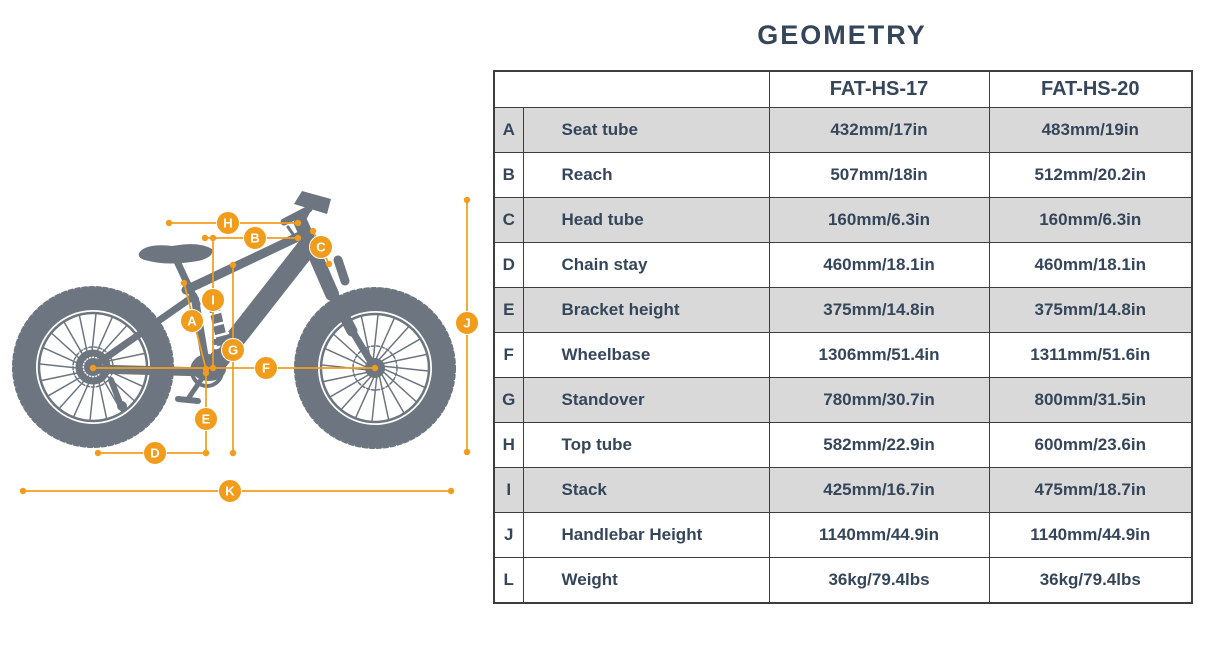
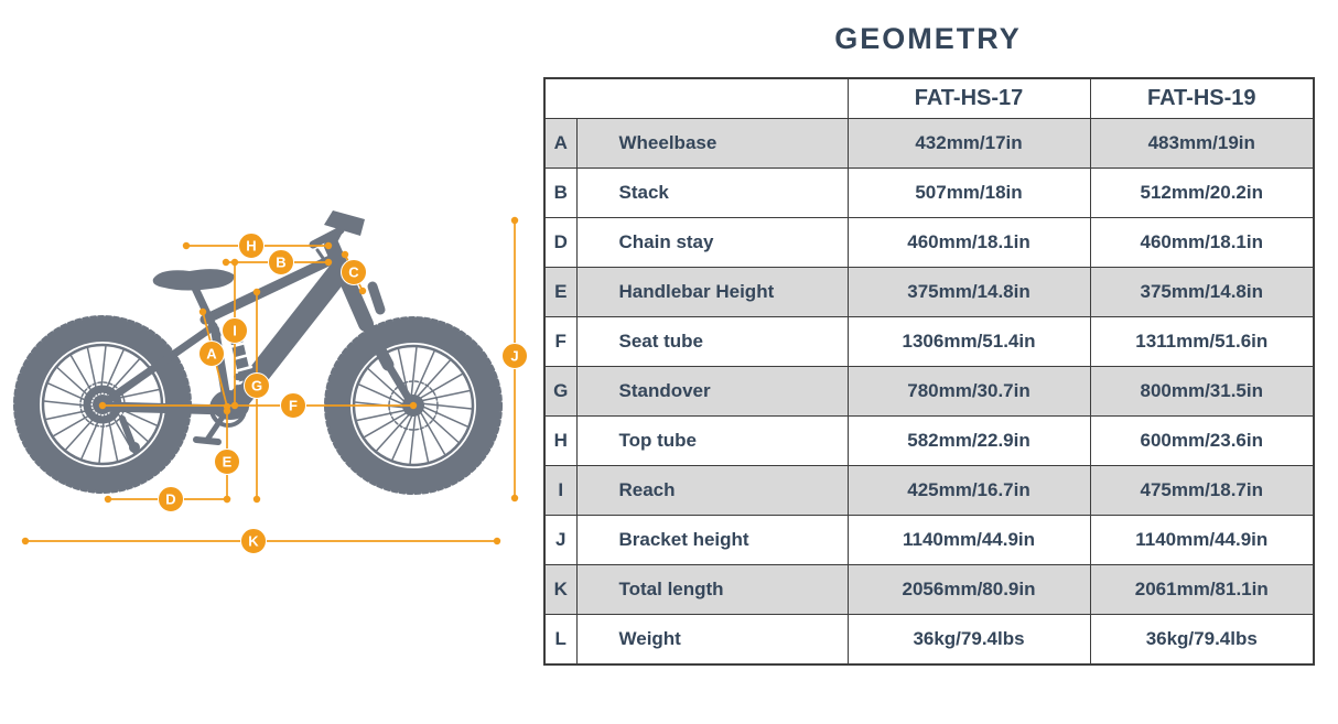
  A
  B
  C
  D
  E
  F
  G
  H
  I
  J
  K
  GEOMETRY
- 	FAT-HS-17	FAT-HS-20
+ 	FAT-HS-17	FAT-HS-19
- A	Seat tube	432mm/17in	483mm/19in
+ A	Wheelbase	432mm/17in	483mm/19in
- B	Reach	507mm/18in	512mm/20.2in
+ B	Stack	507mm/18in	512mm/20.2in
- C	Head tube	160mm/6.3in	160mm/6.3in
  D	Chain stay	460mm/18.1in	460mm/18.1in
- E	Bracket height	375mm/14.8in	375mm/14.8in
+ E	Handlebar Height	375mm/14.8in	375mm/14.8in
- F	Wheelbase	1306mm/51.4in	1311mm/51.6in
+ F	Seat tube	1306mm/51.4in	1311mm/51.6in
  G	Standover	780mm/30.7in	800mm/31.5in
  H	Top tube	582mm/22.9in	600mm/23.6in
- I	Stack	425mm/16.7in	475mm/18.7in
+ I	Reach	425mm/16.7in	475mm/18.7in
- J	Handlebar Height	1140mm/44.9in	1140mm/44.9in
+ J	Bracket height	1140mm/44.9in	1140mm/44.9in
+ K	Total length	2056mm/80.9in	2061mm/81.1in
  L	Weight	36kg/79.4lbs	36kg/79.4lbs
